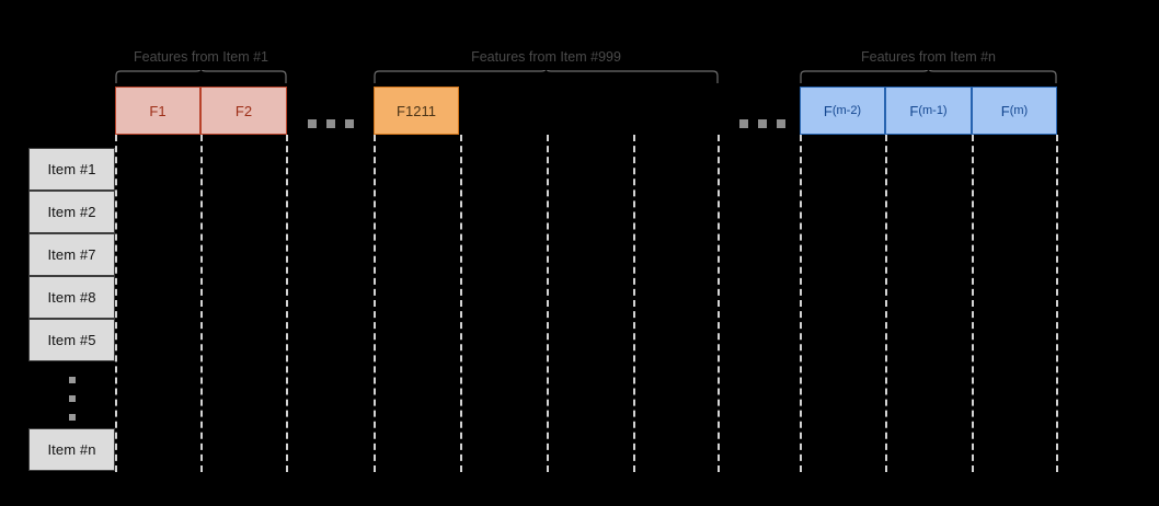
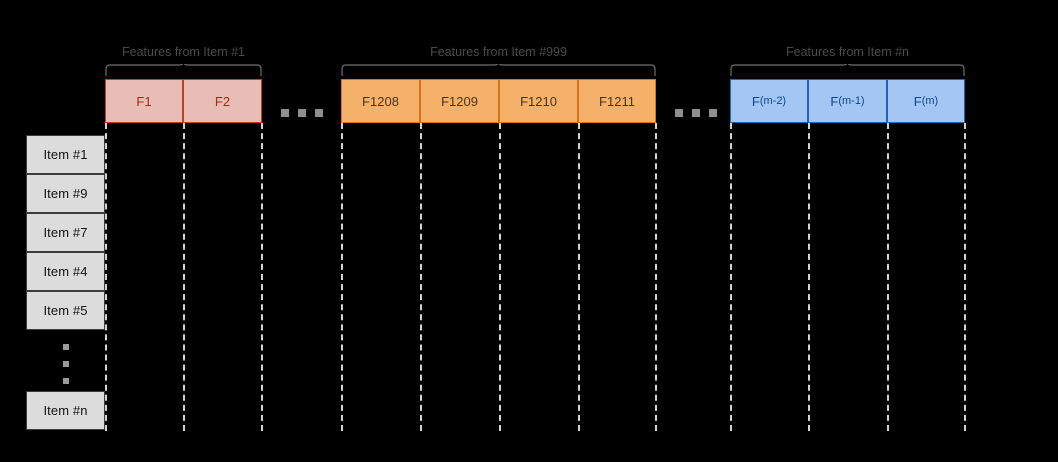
  Item #1
- Item #2
+ Item #9
  Item #7
- Item #8
+ Item #4
  Item #5
  Item #n
  Features from Item #1
  F1
  F2
  Features from Item #999
+ F1208
+ F1209
+ F1210
  F1211
  Features from Item #n
  F
  (m-2)
  F
  (m-1)
  F
  (m)
